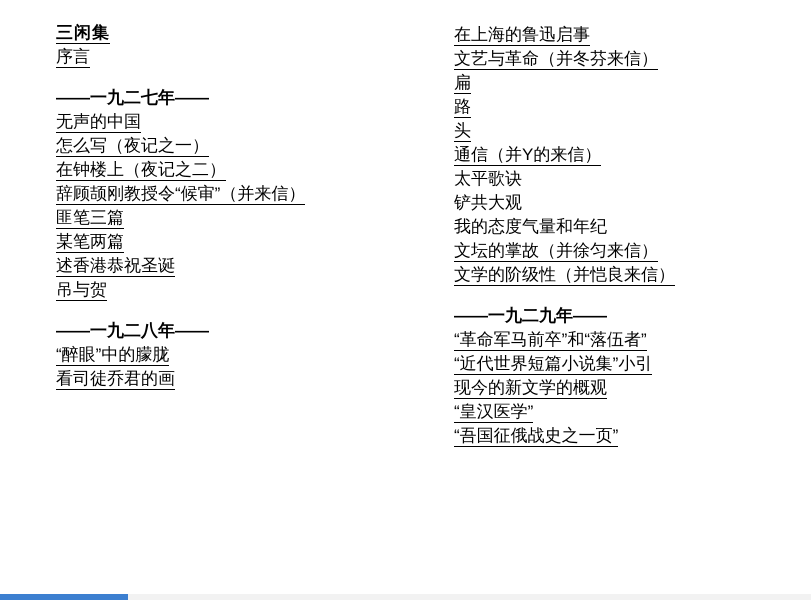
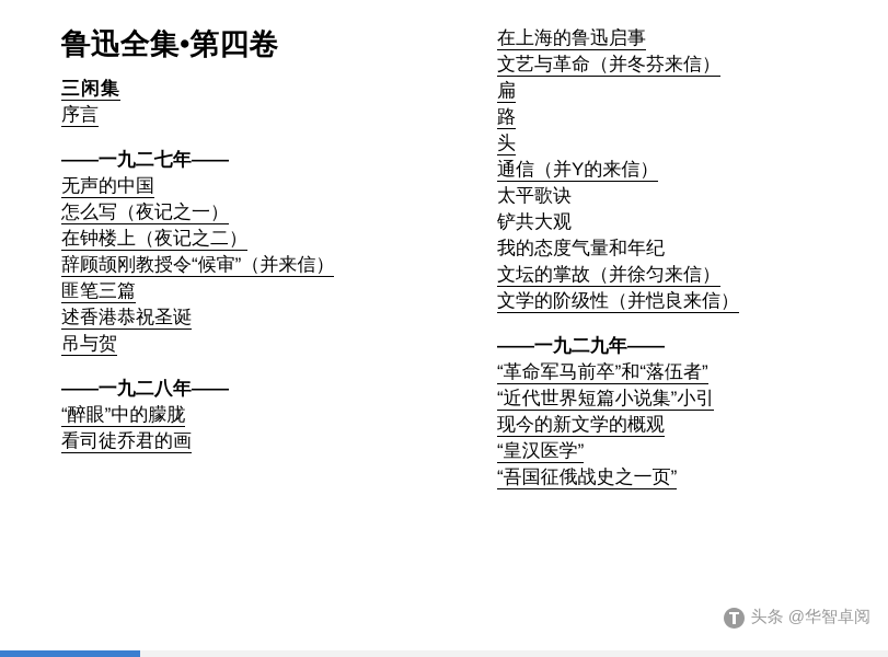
+ 鲁迅全集•第四卷
  三闲集
  序言
  ——一九二七年——
  无声的中国
  怎么写（夜记之一）
  在钟楼上（夜记之二）
  辞顾颉刚教授令“候审”（并来信）
  匪笔三篇
- 某笔两篇
  述香港恭祝圣诞
  吊与贺
  ——一九二八年——
  “醉眼”中的朦胧
  看司徒乔君的画
  在上海的鲁迅启事
  文艺与革命（并冬芬来信）
  扁
  路
  头
  通信（并Y的来信）
  太平歌诀
  铲共大观
  我的态度气量和年纪
  文坛的掌故（并徐匀来信）
  文学的阶级性（并恺良来信）
  ——一九二九年——
  “革命军马前卒”和“落伍者”
  “近代世界短篇小说集”小引
  现今的新文学的概观
  “皇汉医学”
  “吾国征俄战史之一页”
+ 头条 @华智卓阅
